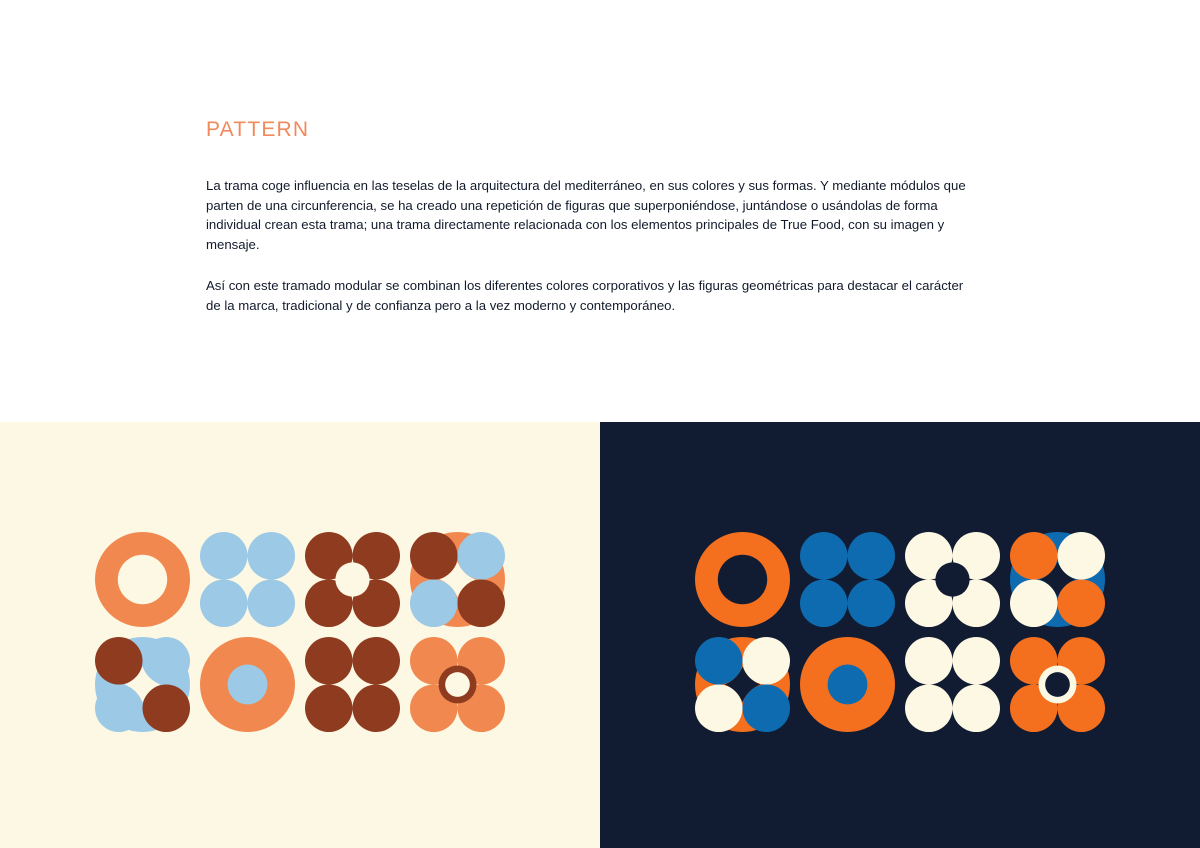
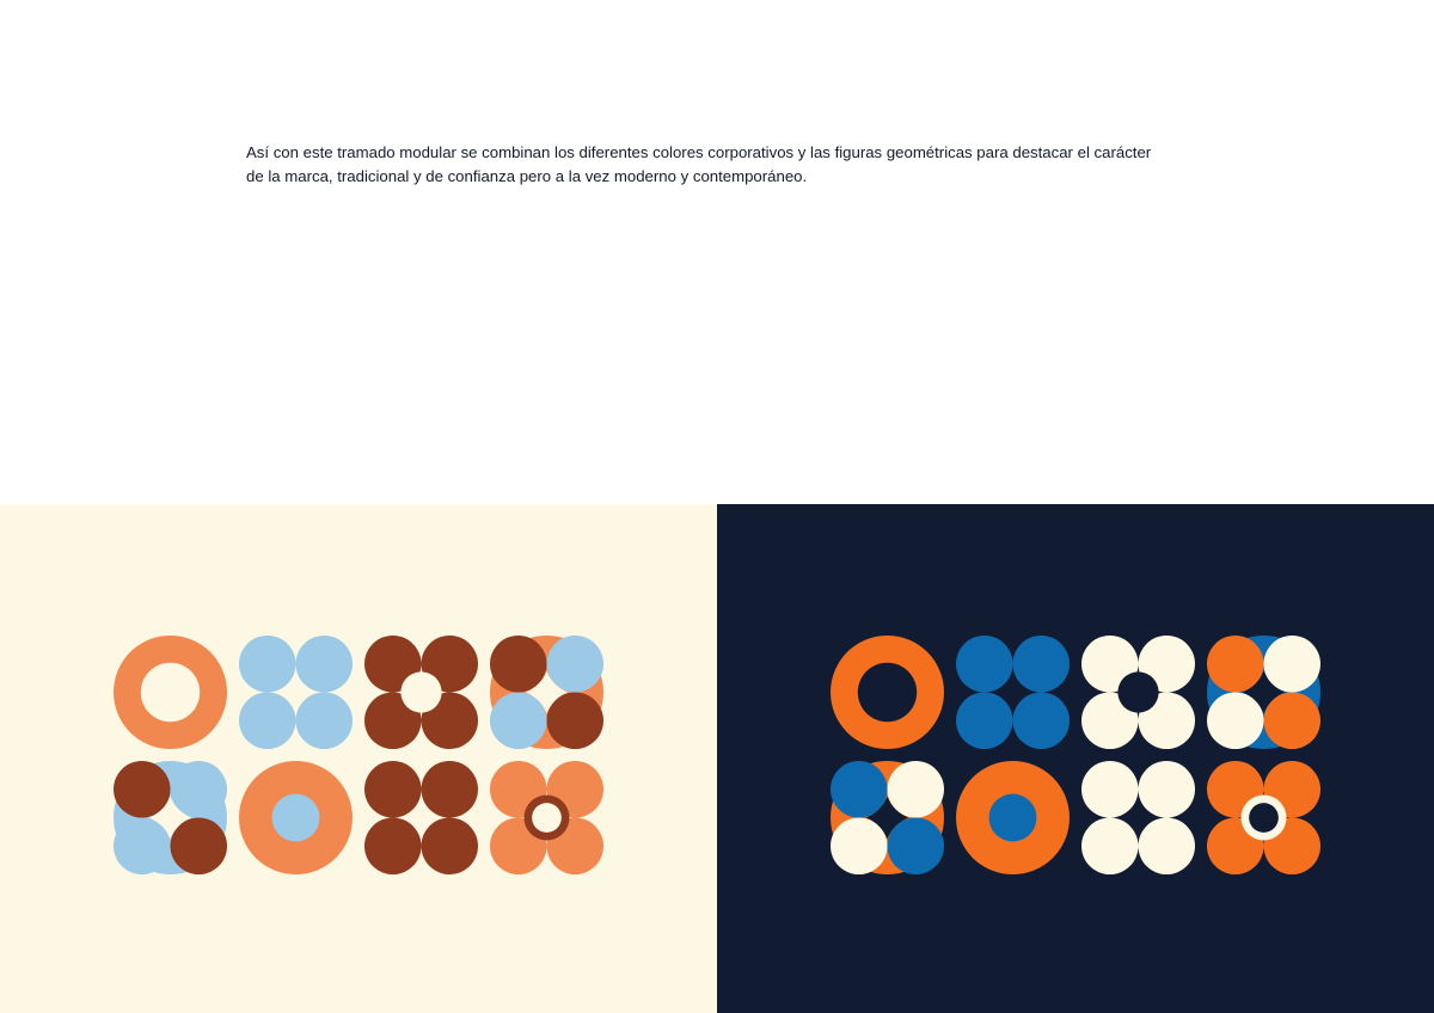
- PATTERN
- La trama coge influencia en las teselas de la arquitectura del mediterráneo, en sus colores y sus formas. Y mediante módulos que parten de una circunferencia, se ha creado una repetición de figuras que superponiéndose, juntándose o usándolas de forma individual crean esta trama; una trama directamente relacionada con los elementos principales de True Food, con su imagen y mensaje.
  Así con este tramado modular se combinan los diferentes colores corporativos y las figuras geométricas para destacar el carácter de la marca, tradicional y de confianza pero a la vez moderno y contemporáneo.
